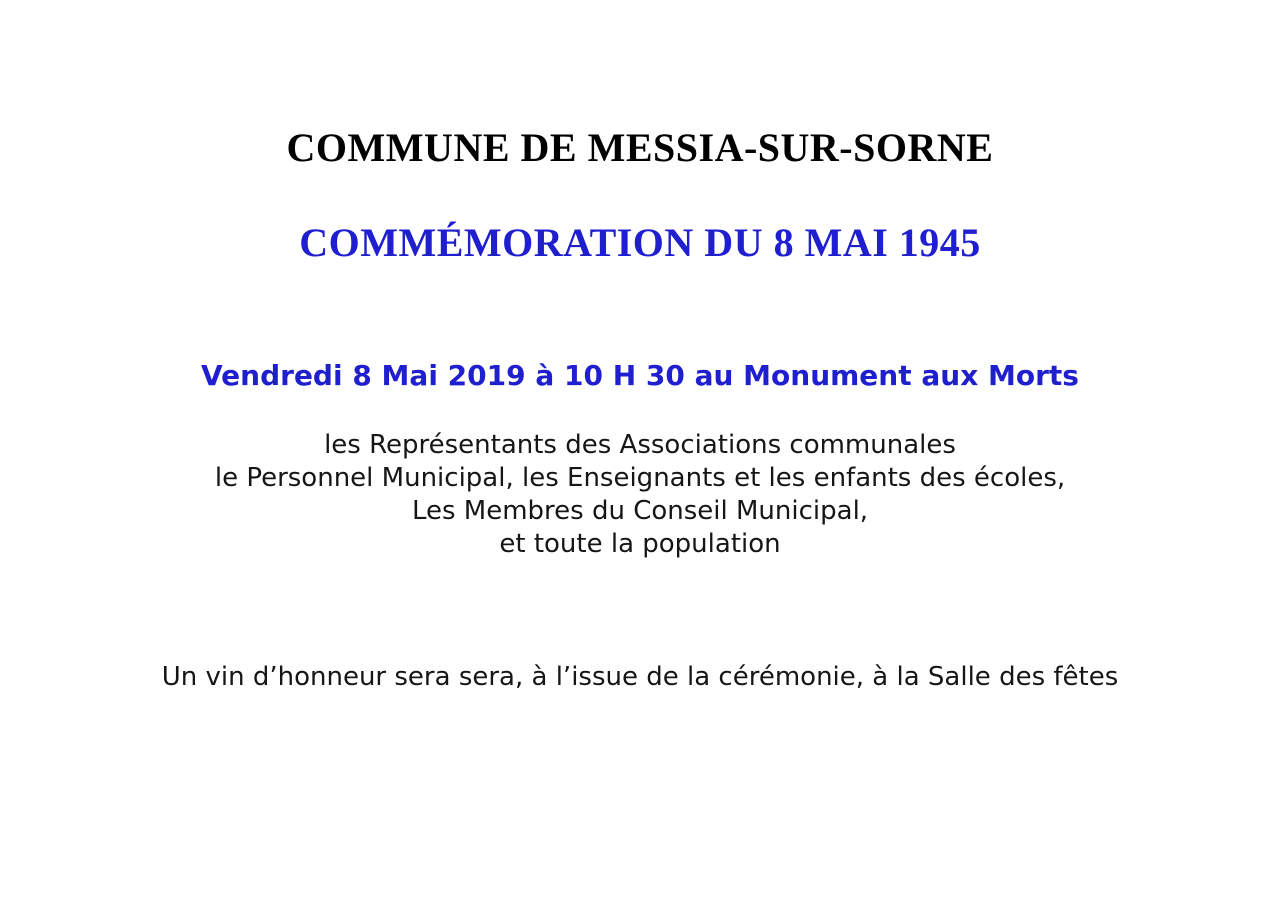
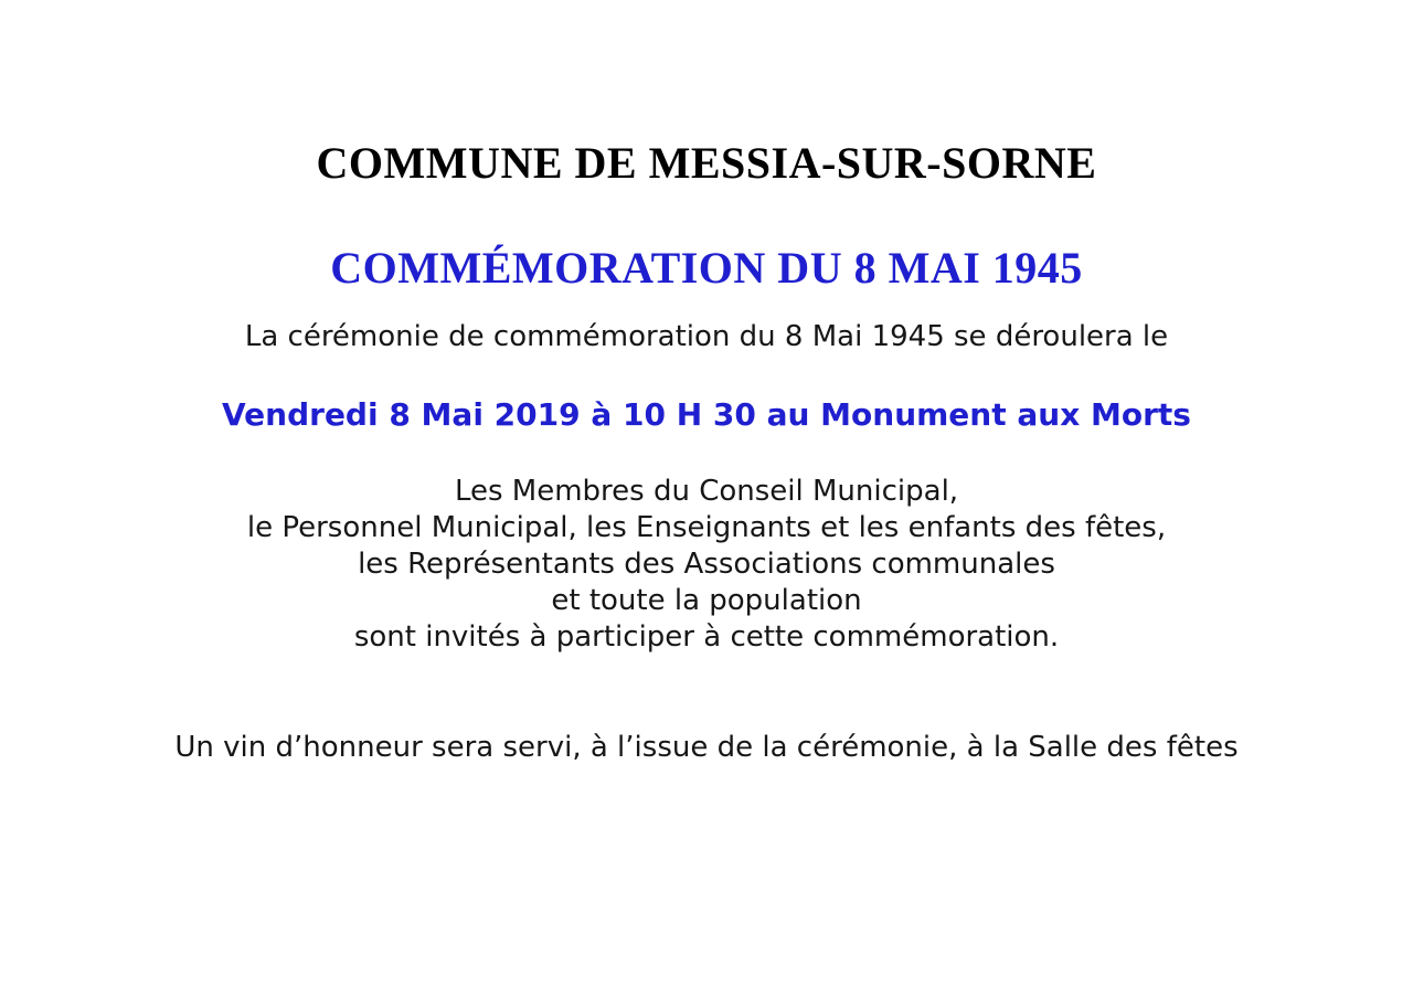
  COMMUNE DE MESSIA-SUR-SORNE
  COMMÉMORATION DU 8 MAI 1945
+ La cérémonie de commémoration du 8 Mai 1945 se déroulera le
  Vendredi 8 Mai 2019 à 10 H 30 au Monument aux Morts
- les Représentants des Associations communales
+ Les Membres du Conseil Municipal,
- le Personnel Municipal, les Enseignants et les enfants des écoles,
+ le Personnel Municipal, les Enseignants et les enfants des fêtes,
- Les Membres du Conseil Municipal,
+ les Représentants des Associations communales
  et toute la population
+ sont invités à participer à cette commémoration.
- Un vin d’honneur sera sera, à l’issue de la cérémonie, à la Salle des fêtes
+ Un vin d’honneur sera servi, à l’issue de la cérémonie, à la Salle des fêtes
